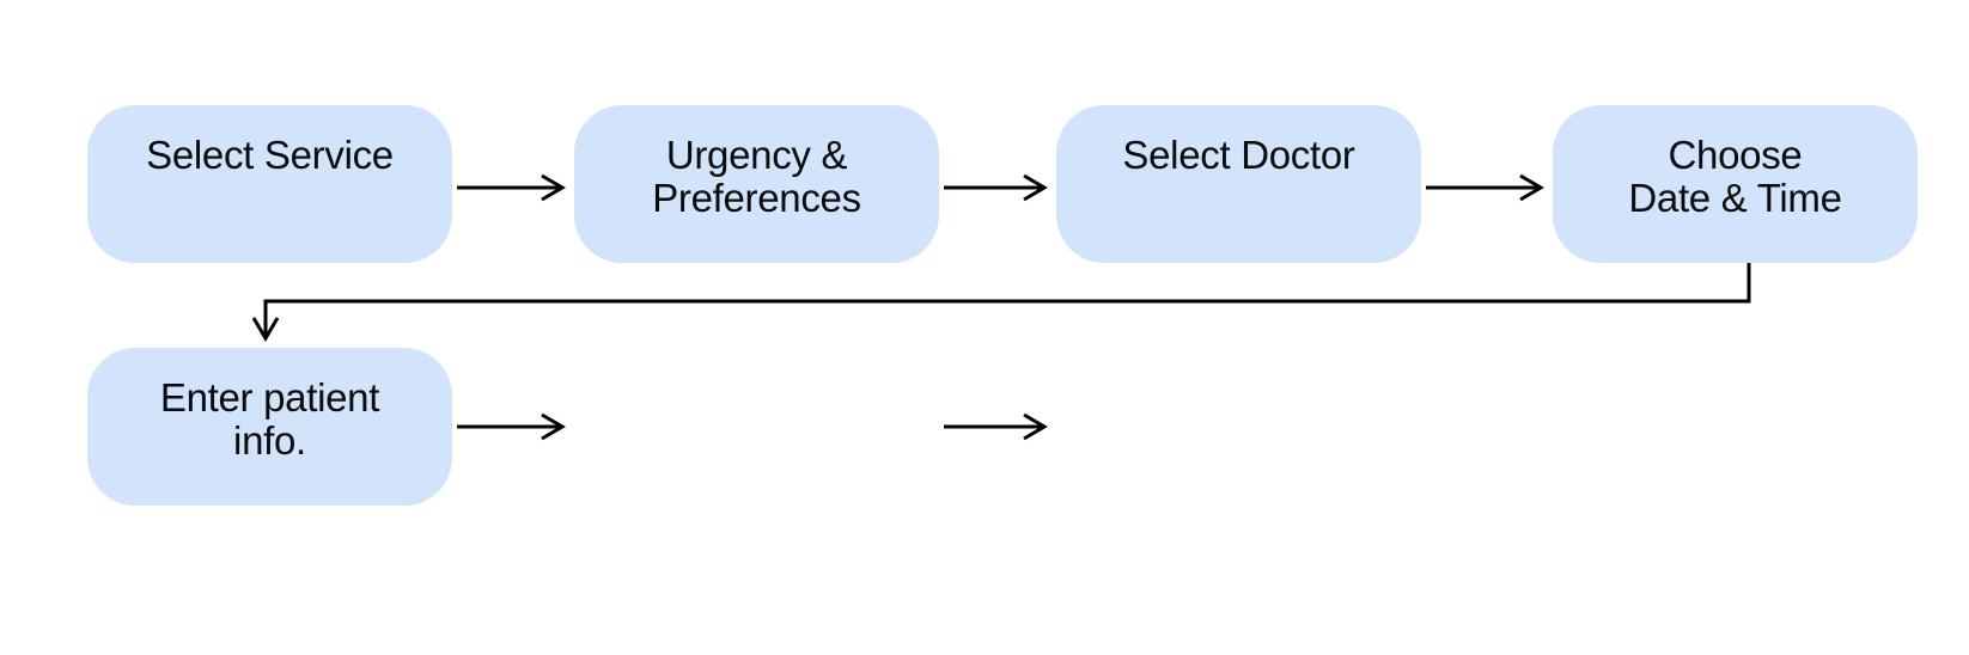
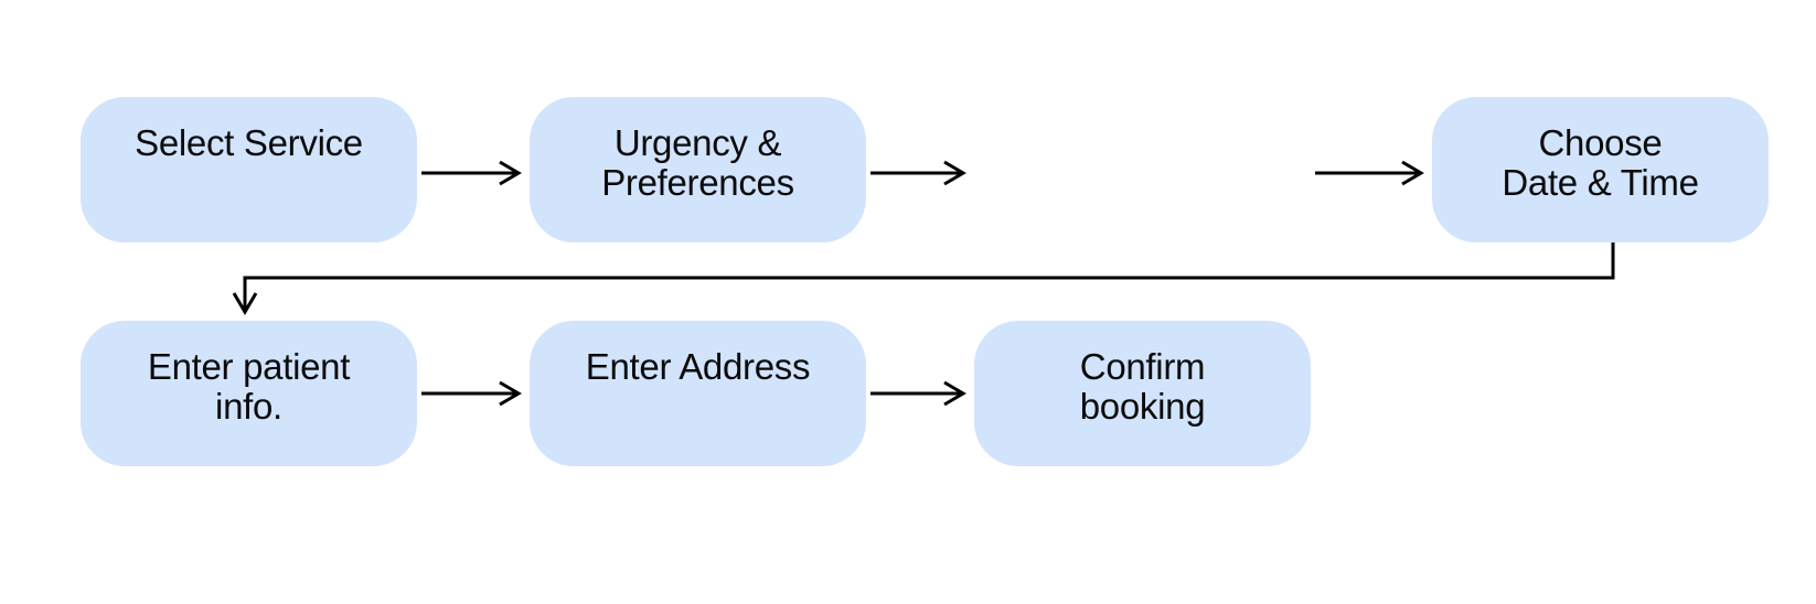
  Select Service
  Urgency &
  Preferences
- Select Doctor
  Choose
  Date & Time
  Enter patient
  info.
+ Enter Address
+ Confirm
+ booking
